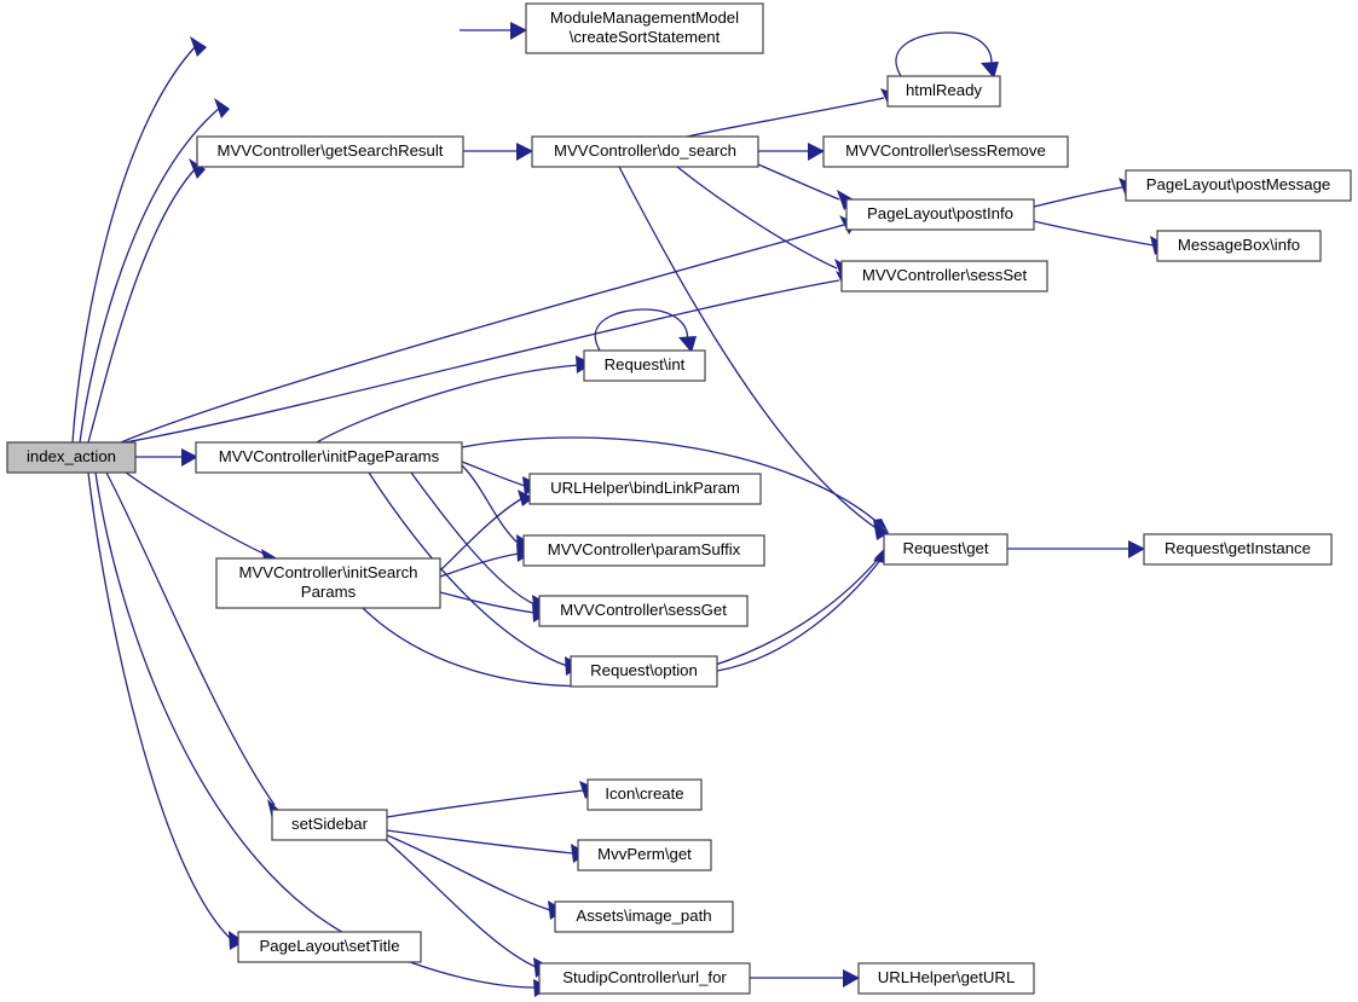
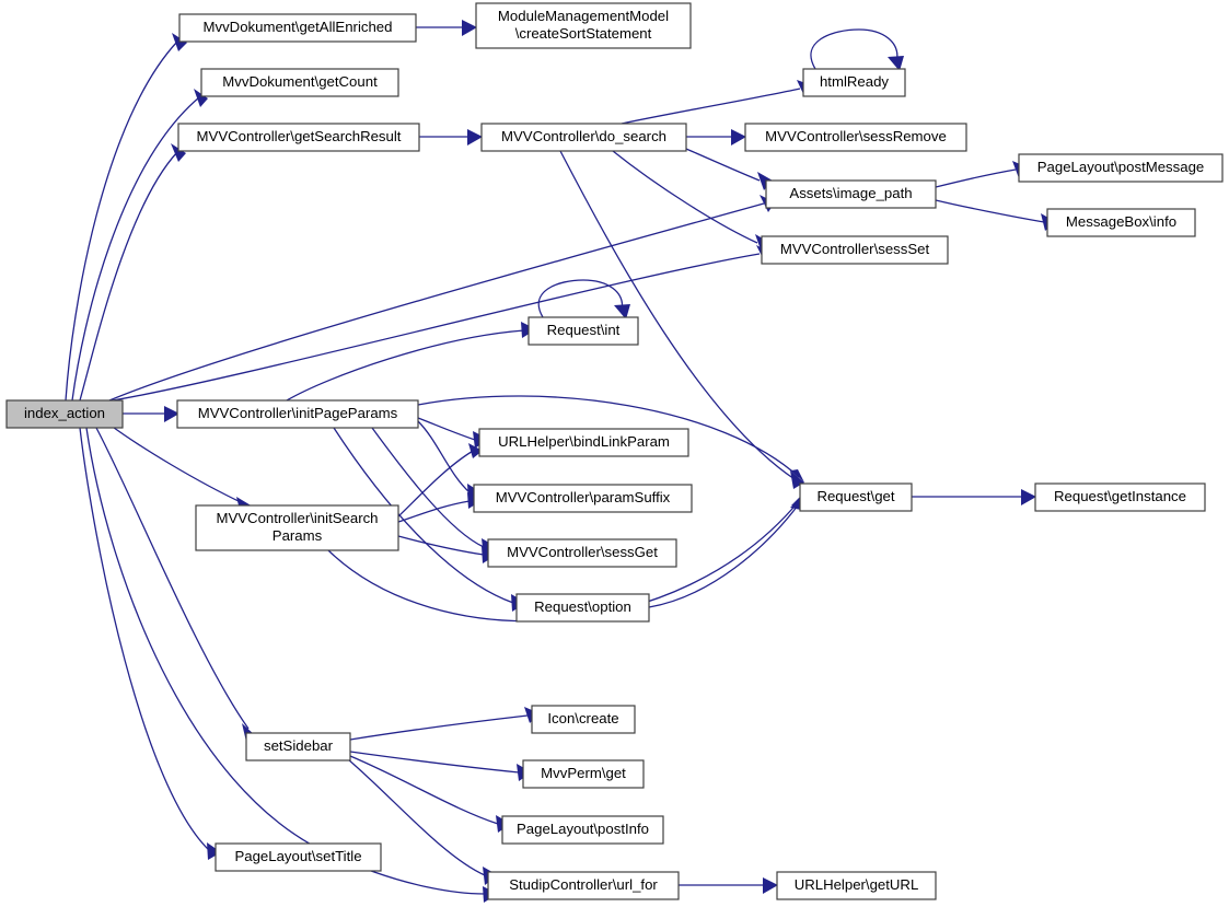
  index_action
+ MvvDokument\getAllEnriched
  ModuleManagementModel
  \createSortStatement
+ MvvDokument\getCount
  MVVController\getSearchResult
  MVVController\do_search
  htmlReady
  MVVController\sessRemove
- PageLayout\postInfo
+ Assets\image_path
  PageLayout\postMessage
  MessageBox\info
  MVVController\sessSet
  Request\int
  MVVController\initPageParams
  URLHelper\bindLinkParam
  MVVController\paramSuffix
  MVVController\initSearch
  Params
  MVVController\sessGet
  Request\option
  Request\get
  Request\getInstance
  setSidebar
  Icon\create
  MvvPerm\get
- Assets\image_path
+ PageLayout\postInfo
  PageLayout\setTitle
  StudipController\url_for
  URLHelper\getURL
